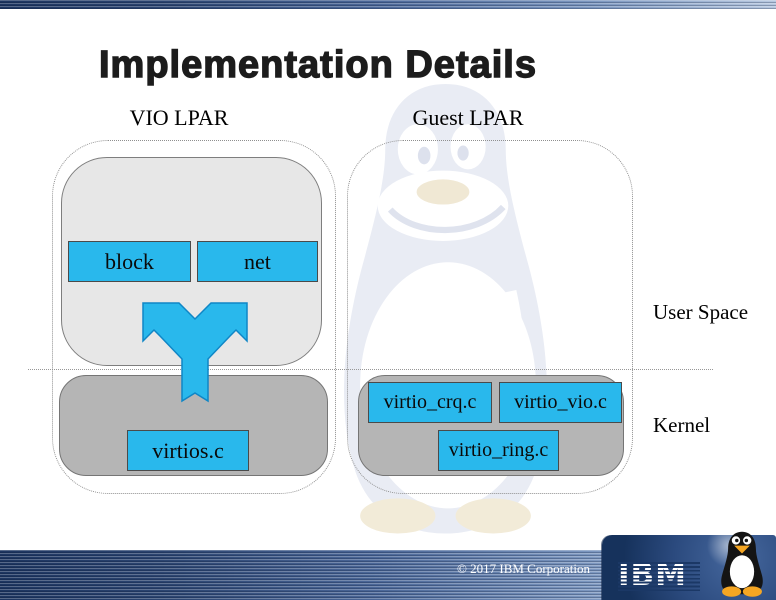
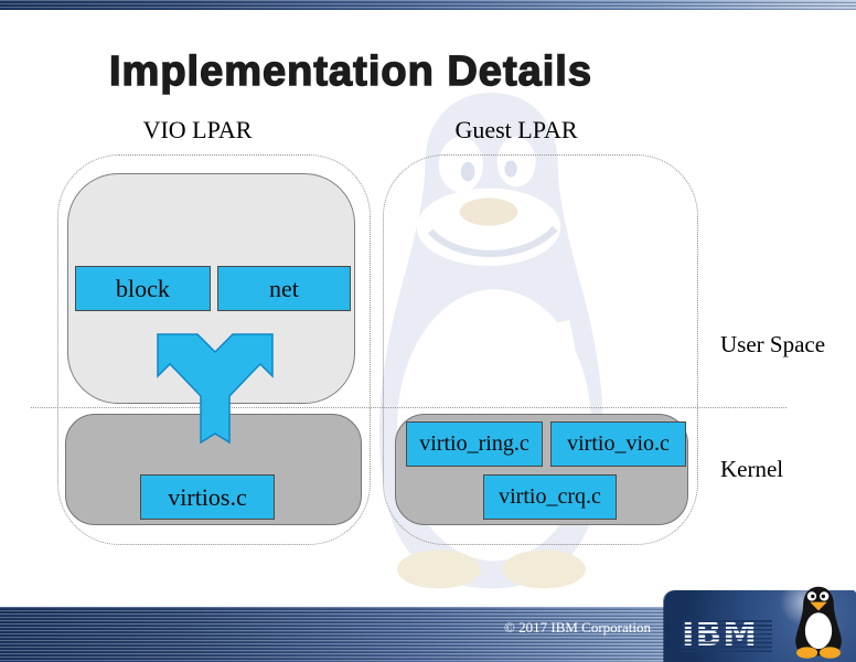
  Implementation Details
  VIO LPAR
  Guest LPAR
  block
  net
  virtios.c
- virtio_crq.c
+ virtio_ring.c
  virtio_vio.c
- virtio_ring.c
+ virtio_crq.c
  User Space
  Kernel
  © 2017 IBM Corporation
